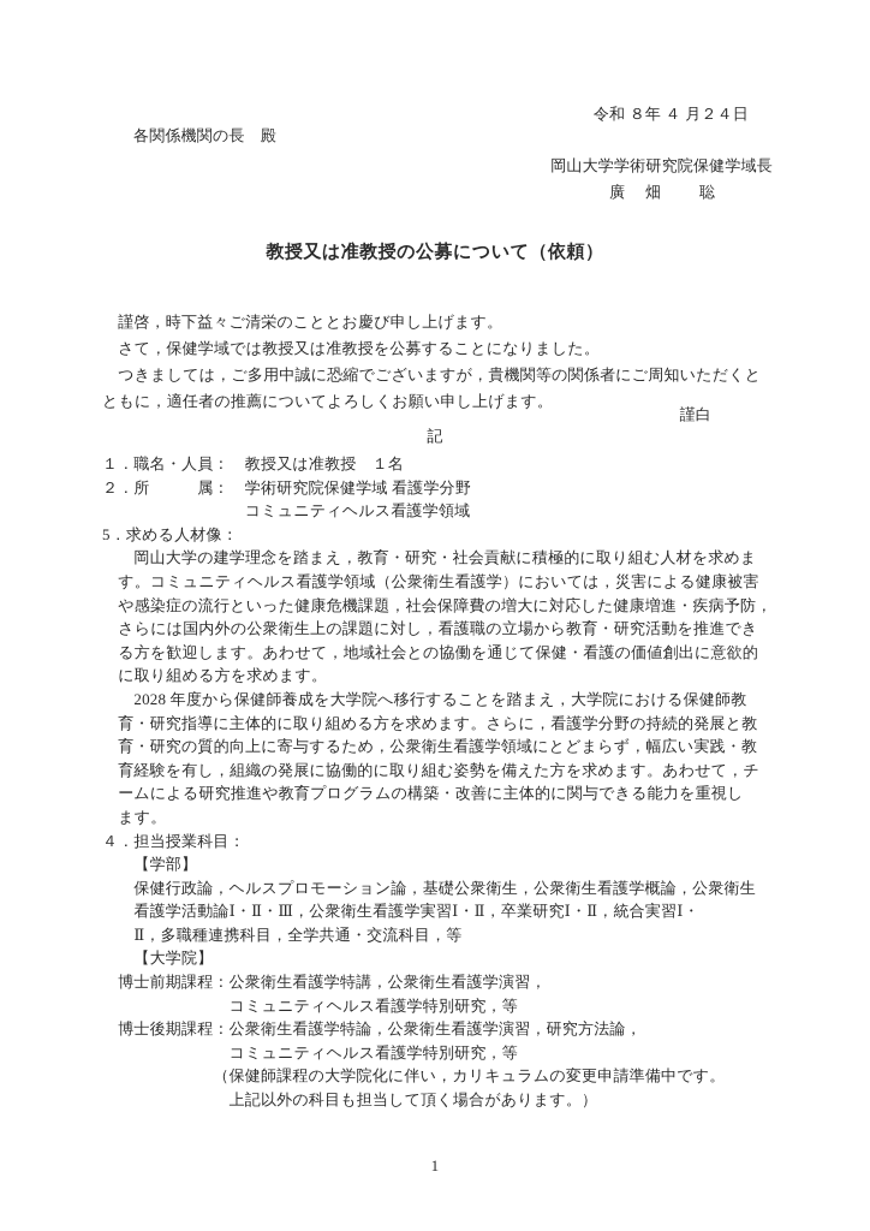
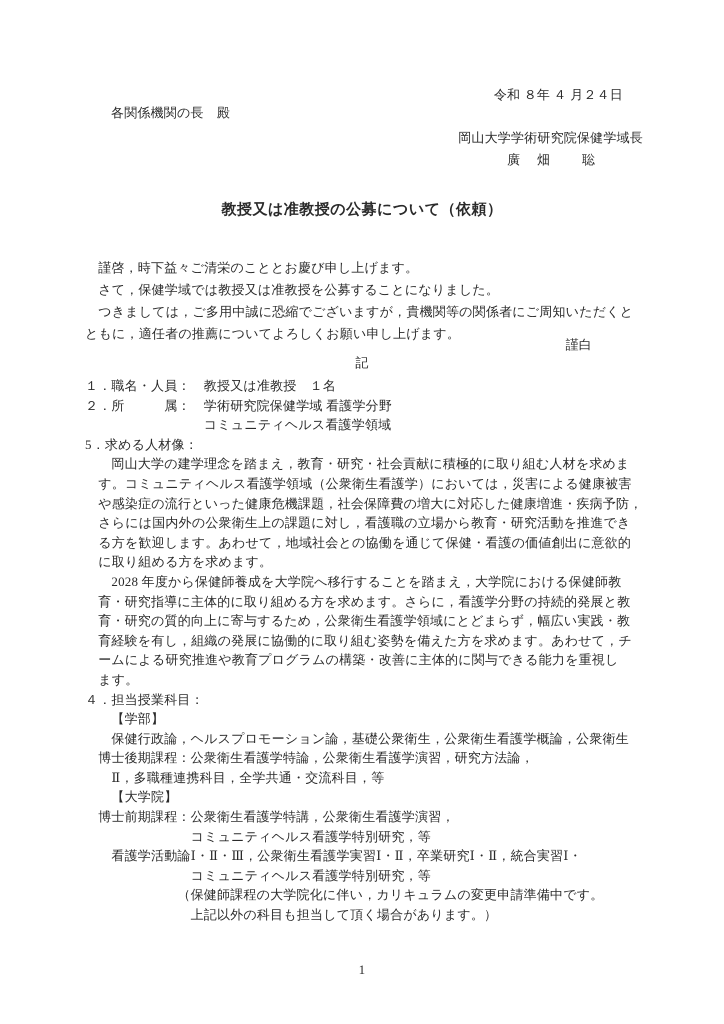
  令和 ８年 ４ 月２４日
  各関係機関の長 殿
  岡山大学学術研究院保健学域長
  廣 畑 聡
  教授又は准教授の公募について（依頼）
  謹啓，時下益々ご清栄のこととお慶び申し上げます。
  さて，保健学域では教授又は准教授を公募することになりました。
  つきましては，ご多用中誠に恐縮でございますが，貴機関等の関係者にご周知いただくと
  ともに，適任者の推薦についてよろしくお願い申し上げます。
  謹白
  記
  １．職名・人員： 教授又は准教授 １名
  ２．所 属： 学術研究院保健学域 看護学分野
  コミュニティヘルス看護学領域
  5．求める人材像：
  岡山大学の建学理念を踏まえ，教育・研究・社会貢献に積極的に取り組む人材を求めま
  す。コミュニティヘルス看護学領域（公衆衛生看護学）においては，災害による健康被害
  や感染症の流行といった健康危機課題，社会保障費の増大に対応した健康増進・疾病予防，
  さらには国内外の公衆衛生上の課題に対し，看護職の立場から教育・研究活動を推進でき
  る方を歓迎します。あわせて，地域社会との協働を通じて保健・看護の価値創出に意欲的
  に取り組める方を求めます。
  2028 年度から保健師養成を大学院へ移行することを踏まえ，大学院における保健師教
  育・研究指導に主体的に取り組める方を求めます。さらに，看護学分野の持続的発展と教
  育・研究の質的向上に寄与するため，公衆衛生看護学領域にとどまらず，幅広い実践・教
  育経験を有し，組織の発展に協働的に取り組む姿勢を備えた方を求めます。あわせて，チ
  ームによる研究推進や教育プログラムの構築・改善に主体的に関与できる能力を重視し
  ます。
  ４．担当授業科目：
  【学部】
  保健行政論，ヘルスプロモーション論，基礎公衆衛生，公衆衛生看護学概論，公衆衛生
- 看護学活動論Ⅰ・Ⅱ・Ⅲ，公衆衛生看護学実習Ⅰ・Ⅱ，卒業研究Ⅰ・Ⅱ，統合実習Ⅰ・
+ 博士後期課程：公衆衛生看護学特論，公衆衛生看護学演習，研究方法論，
  Ⅱ，多職種連携科目，全学共通・交流科目，等
  【大学院】
  博士前期課程：公衆衛生看護学特講，公衆衛生看護学演習，
  コミュニティヘルス看護学特別研究，等
- 博士後期課程：公衆衛生看護学特論，公衆衛生看護学演習，研究方法論，
+ 看護学活動論Ⅰ・Ⅱ・Ⅲ，公衆衛生看護学実習Ⅰ・Ⅱ，卒業研究Ⅰ・Ⅱ，統合実習Ⅰ・
  コミュニティヘルス看護学特別研究，等
  （保健師課程の大学院化に伴い，カリキュラムの変更申請準備中です。
  上記以外の科目も担当して頂く場合があります。）
  1
